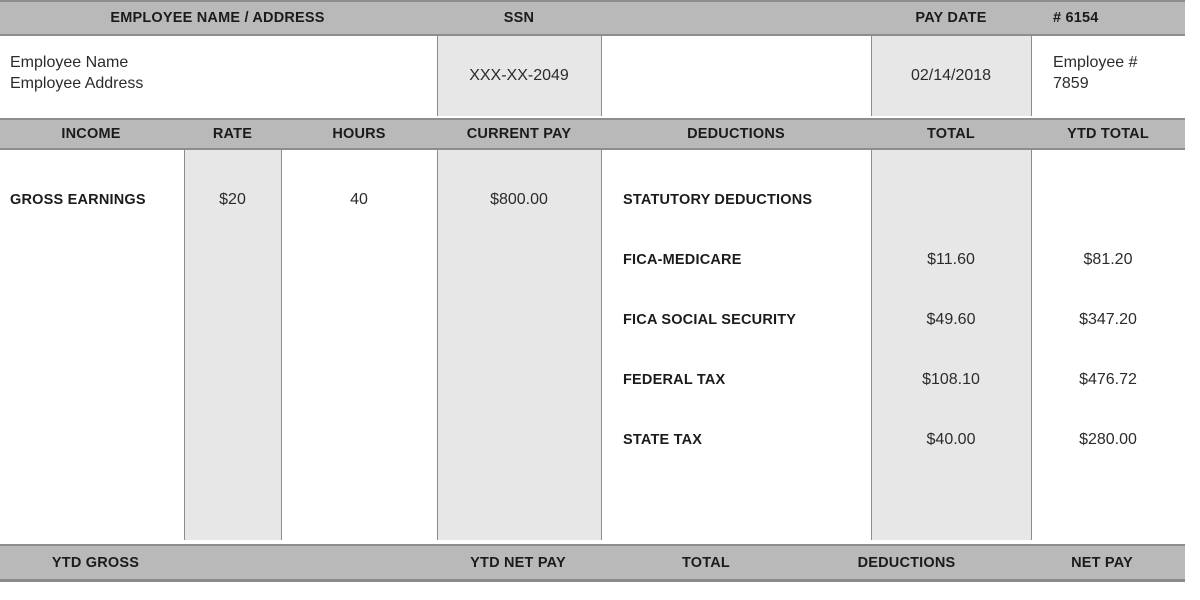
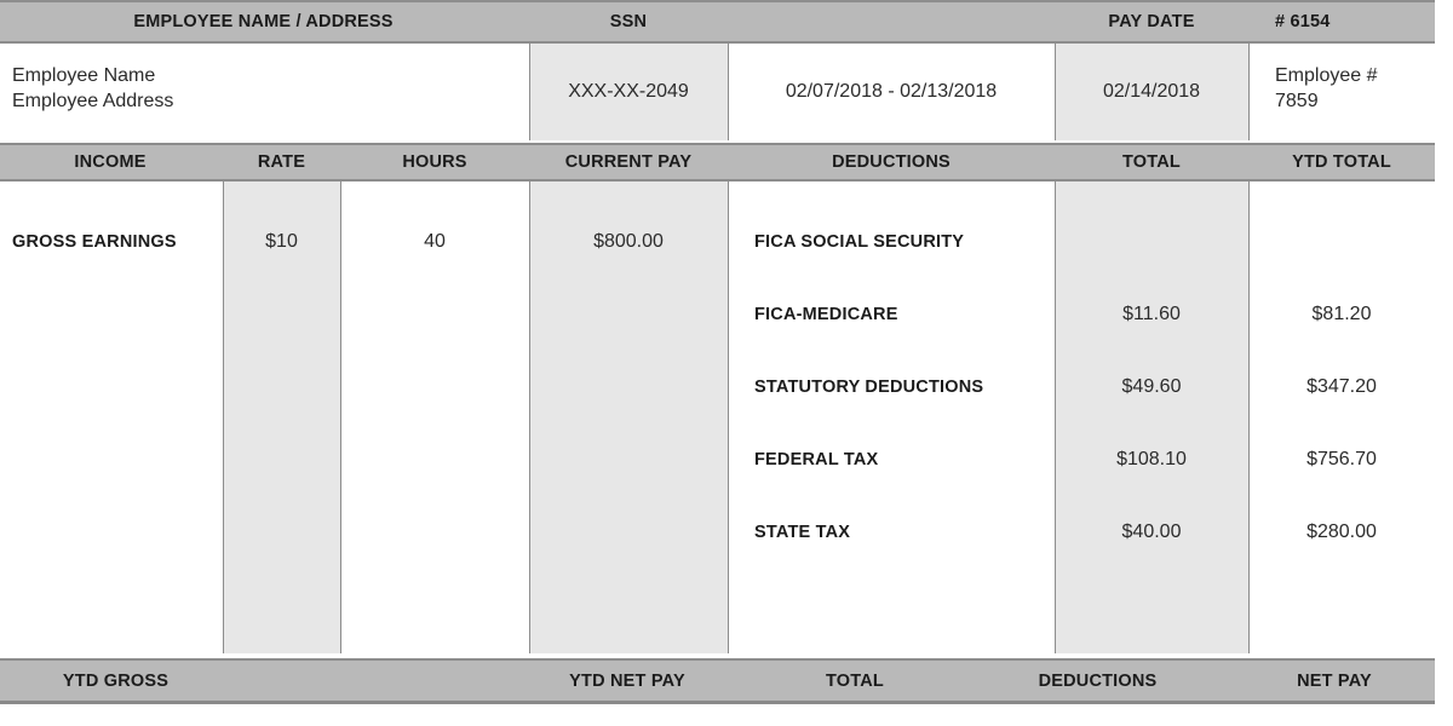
  EMPLOYEE NAME / ADDRESS
  SSN
  PAY DATE
  # 6154
  Employee Name
  Employee Address
  XXX-XX-2049
+ 02/07/2018 - 02/13/2018
  02/14/2018
  Employee #
  7859
  INCOME
  RATE
  HOURS
  CURRENT PAY
  DEDUCTIONS
  TOTAL
  YTD TOTAL
  GROSS EARNINGS
- $20
+ $10
  40
  $800.00
- STATUTORY DEDUCTIONS
+ FICA SOCIAL SECURITY
  FICA-MEDICARE
  $11.60
  $81.20
- FICA SOCIAL SECURITY
+ STATUTORY DEDUCTIONS
  $49.60
  $347.20
  FEDERAL TAX
  $108.10
- $476.72
+ $756.70
  STATE TAX
  $40.00
  $280.00
  YTD GROSS
  YTD NET PAY
  TOTAL
  DEDUCTIONS
  NET PAY
